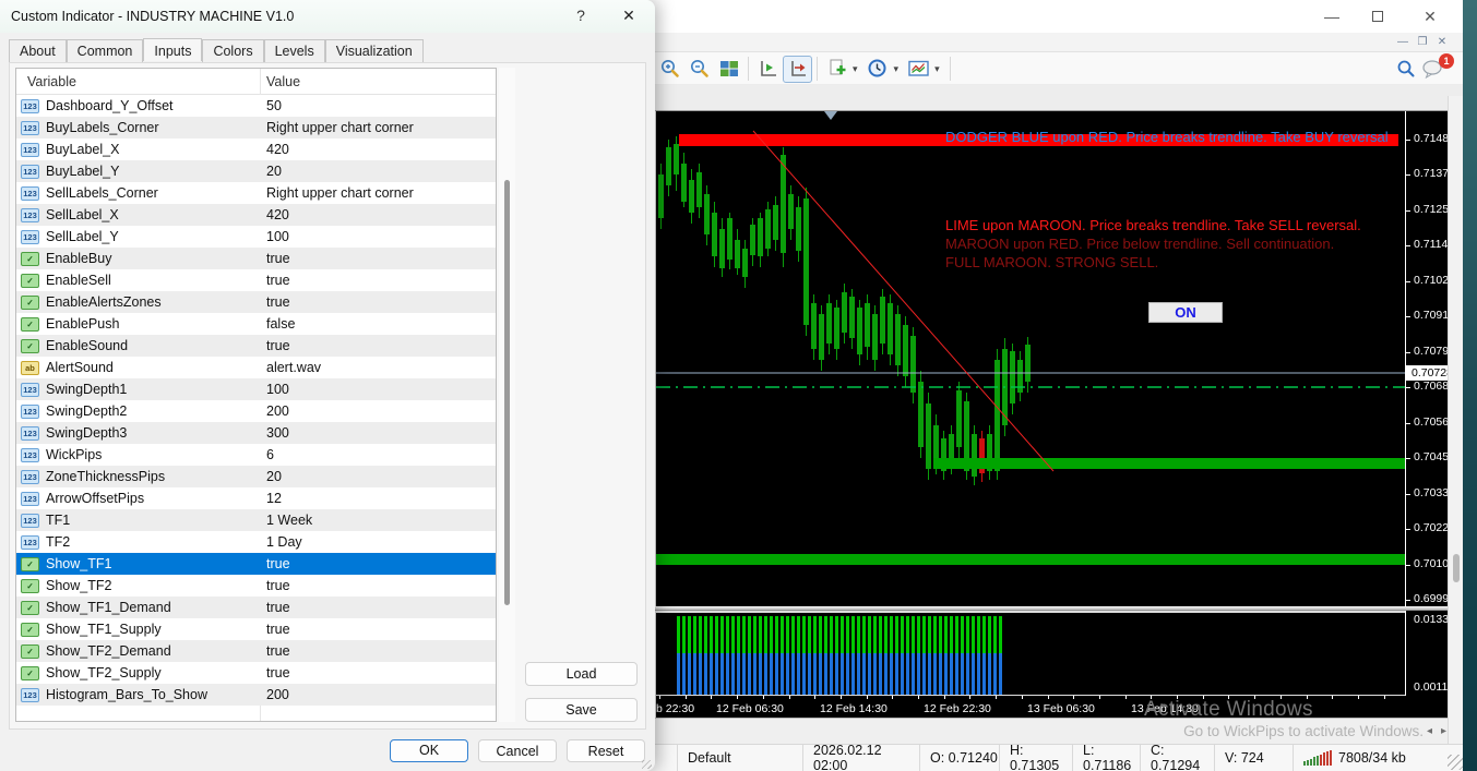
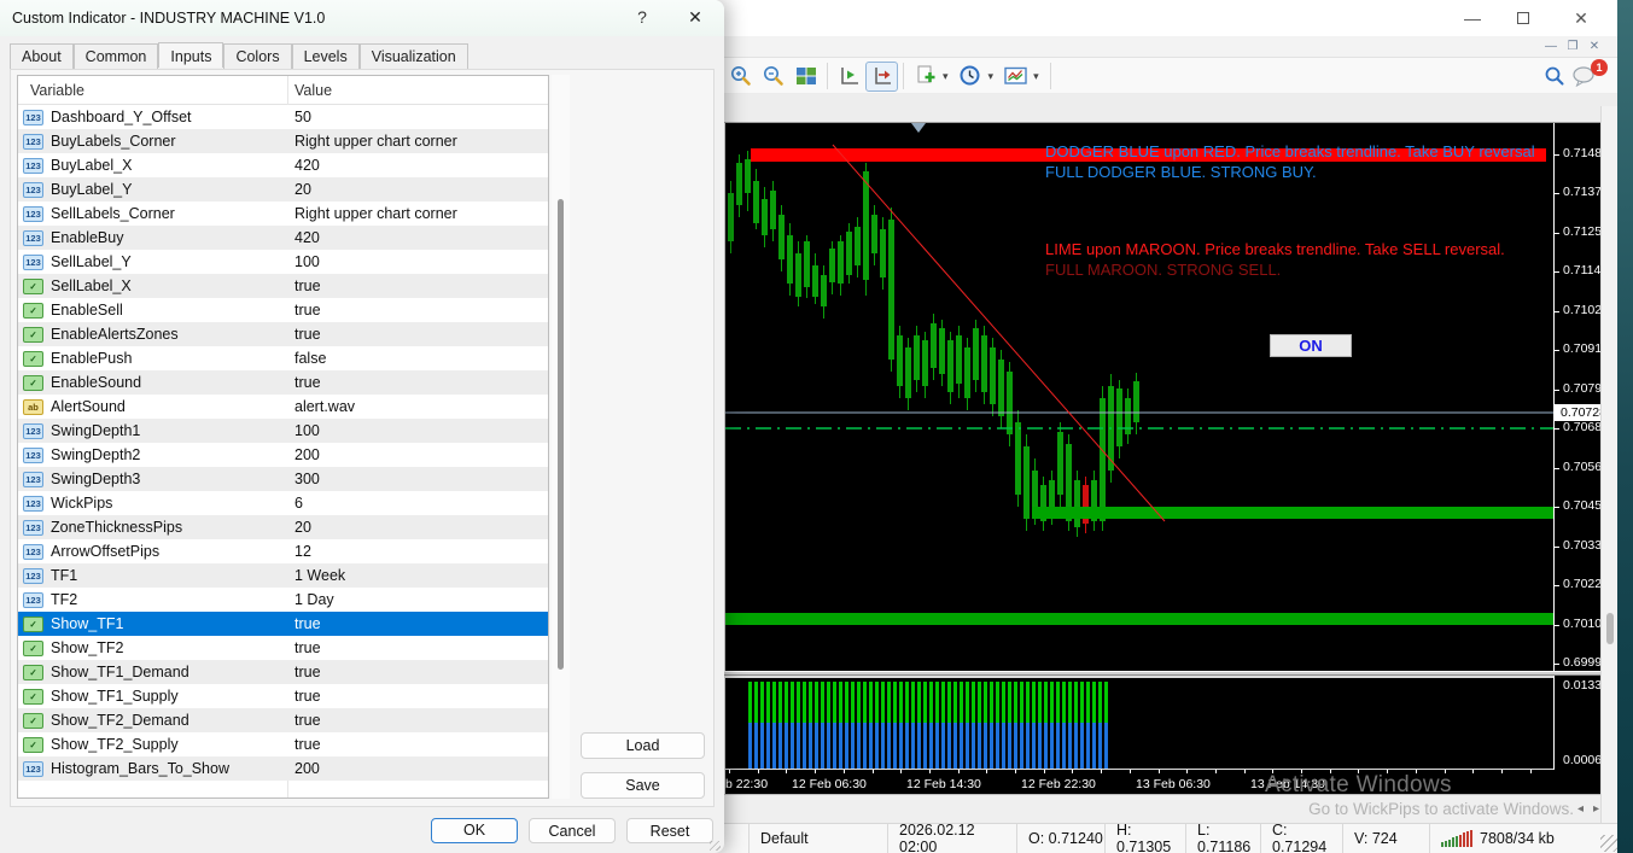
  —
  ✕
  —
  ❐
  ✕
  ▾
  ▾
  ▾
  1
  DODGER BLUE upon RED. Price breaks trendline. Take BUY reversal
+ FULL DODGER BLUE. STRONG BUY.
  LIME upon MAROON. Price breaks trendline. Take SELL reversal.
- MAROON upon RED. Price below trendline. Sell continuation.
  FULL MAROON. STRONG SELL.
  ON
  0.7148
  0.7137
  0.7125
  0.7114
  0.7102
  0.7091
  0.7079
  0.7068
  0.7056
  0.7045
  0.7033
  0.7022
  0.7010
  0.6999
  0.7072
  0.0133
- 0.0011
+ 0.0006
  b 22:30
  12 Feb 06:30
  12 Feb 14:30
  12 Feb 22:30
  13 Feb 06:30
  13 Feb 14:30
  Go to WickPips to activate Windows.
  ◂
  ▸
  Activate Windows
  Default
  2026.02.12 02:00
  O: 0.71240
  H: 0.71305
  L: 0.71186
  C: 0.71294
  V: 724
  7808/34 kb
  Custom Indicator - INDUSTRY MACHINE V1.0
  ?
  ✕
  About
  Common
  Inputs
  Colors
  Levels
  Visualization
  Variable
  Value
  123
  Dashboard_Y_Offset
  50
  123
  BuyLabels_Corner
  Right upper chart corner
  123
  BuyLabel_X
  420
  123
  BuyLabel_Y
  20
  123
  SellLabels_Corner
  Right upper chart corner
  123
- SellLabel_X
+ EnableBuy
  420
  123
  SellLabel_Y
  100
  ✓
- EnableBuy
+ SellLabel_X
  true
  ✓
  EnableSell
  true
  ✓
  EnableAlertsZones
  true
  ✓
  EnablePush
  false
  ✓
  EnableSound
  true
  ab
  AlertSound
  alert.wav
  123
  SwingDepth1
  100
  123
  SwingDepth2
  200
  123
  SwingDepth3
  300
  123
  WickPips
  6
  123
  ZoneThicknessPips
  20
  123
  ArrowOffsetPips
  12
  123
  TF1
  1 Week
  123
  TF2
  1 Day
  ✓
  Show_TF1
  true
  ✓
  Show_TF2
  true
  ✓
  Show_TF1_Demand
  true
  ✓
  Show_TF1_Supply
  true
  ✓
  Show_TF2_Demand
  true
  ✓
  Show_TF2_Supply
  true
  123
  Histogram_Bars_To_Show
  200
  Load
  Save
  OK
  Cancel
  Reset
